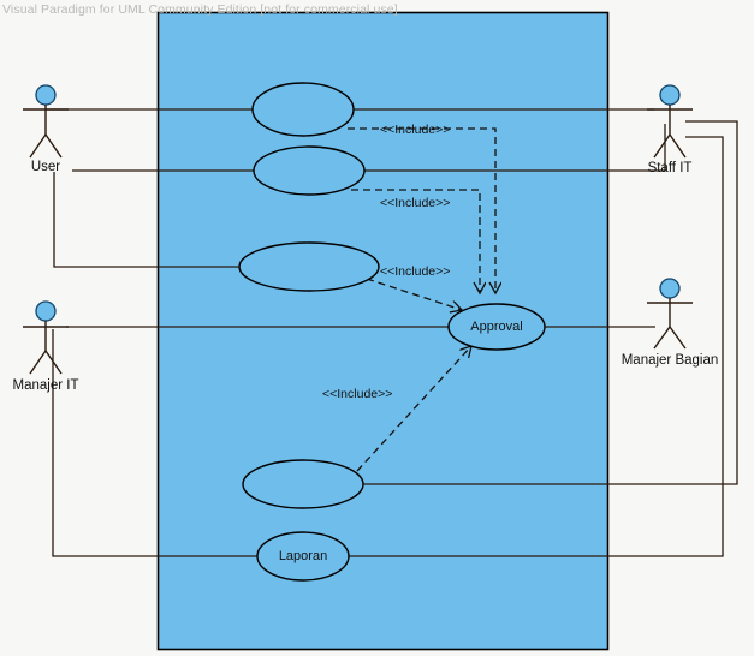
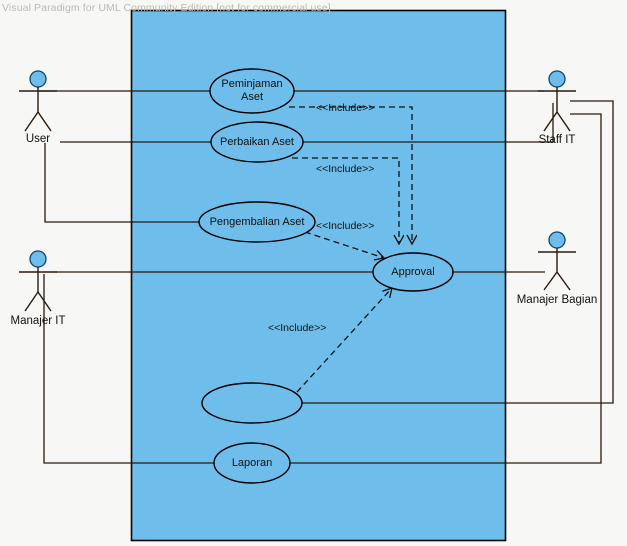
  Visual Paradigm for UML Community Edition [not for commercial use]
+ Peminjaman
+ Aset
+ Perbaikan Aset
+ Pengembalian Aset
  Approval
  Laporan
  User
  Manajer IT
  Staff IT
  Manajer Bagian
  <<Include>>
  <<Include>>
  <<Include>>
  <<Include>>
